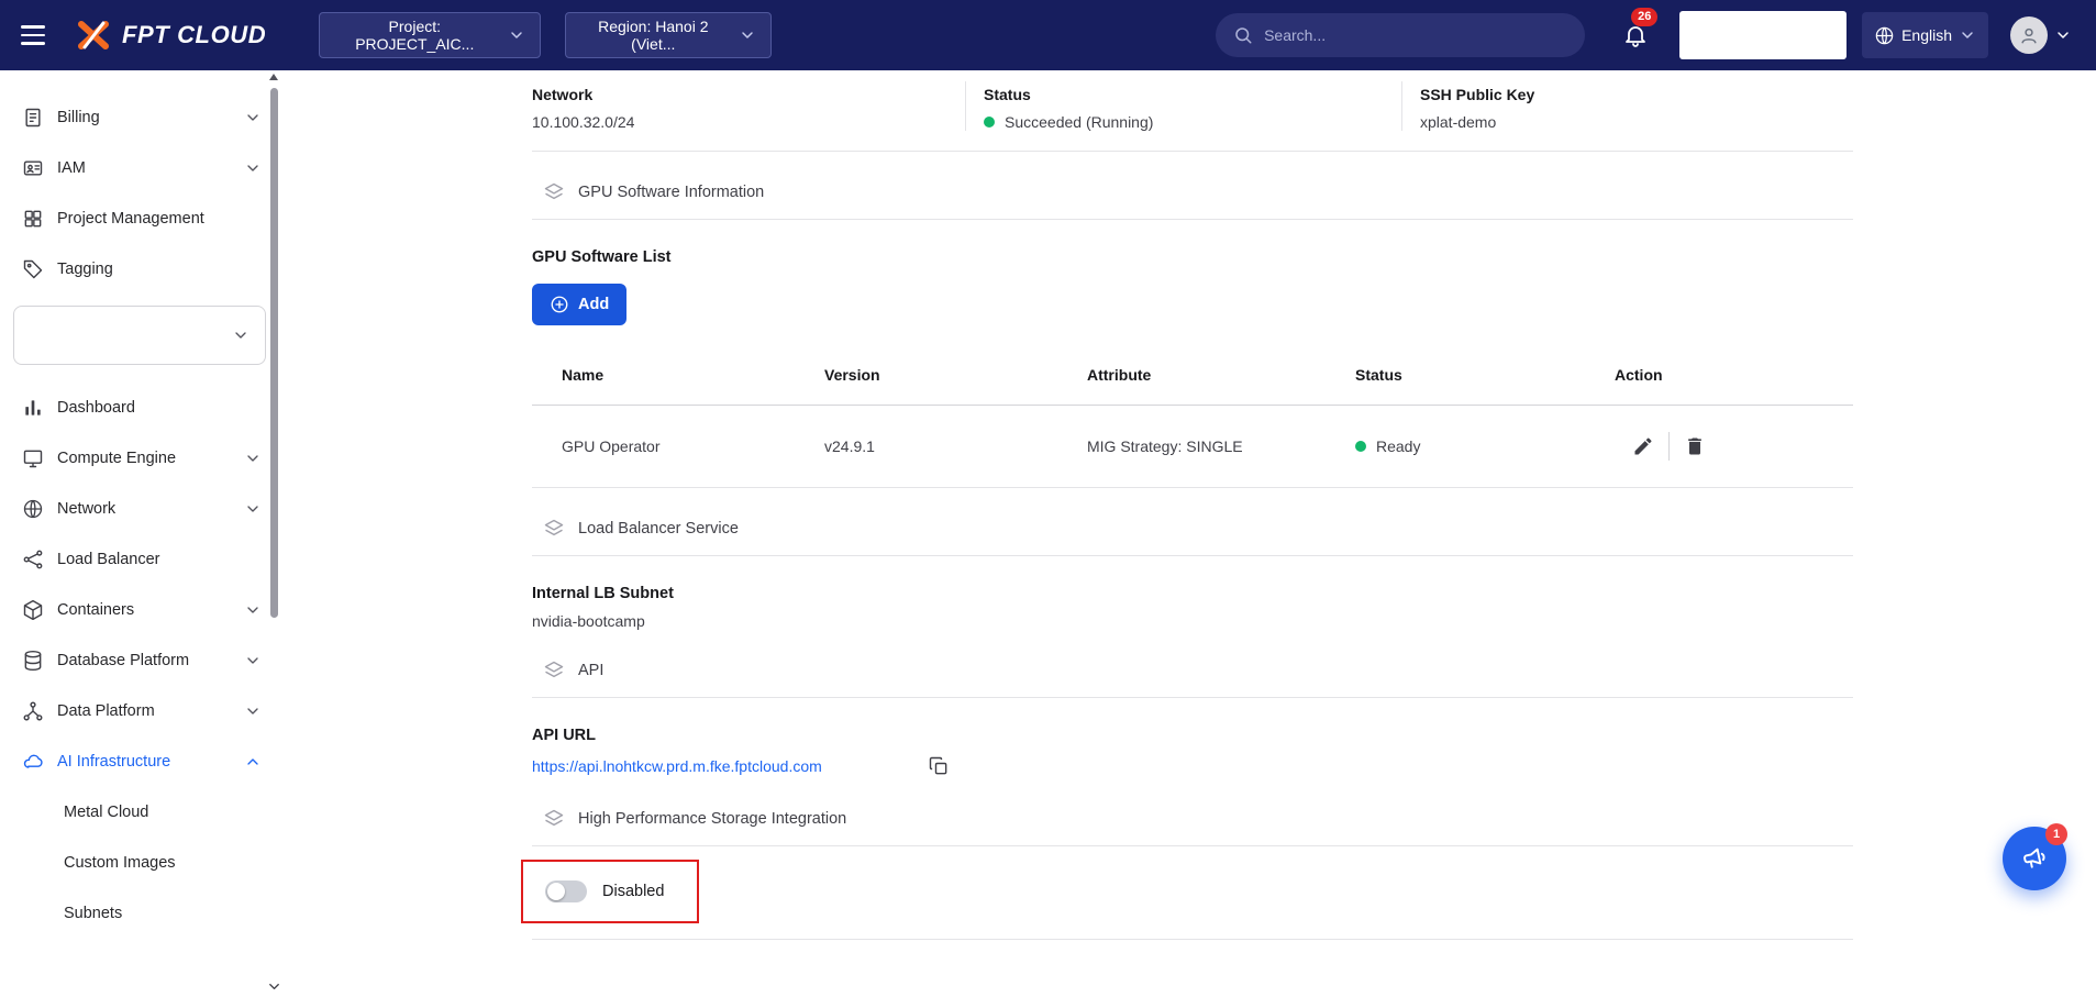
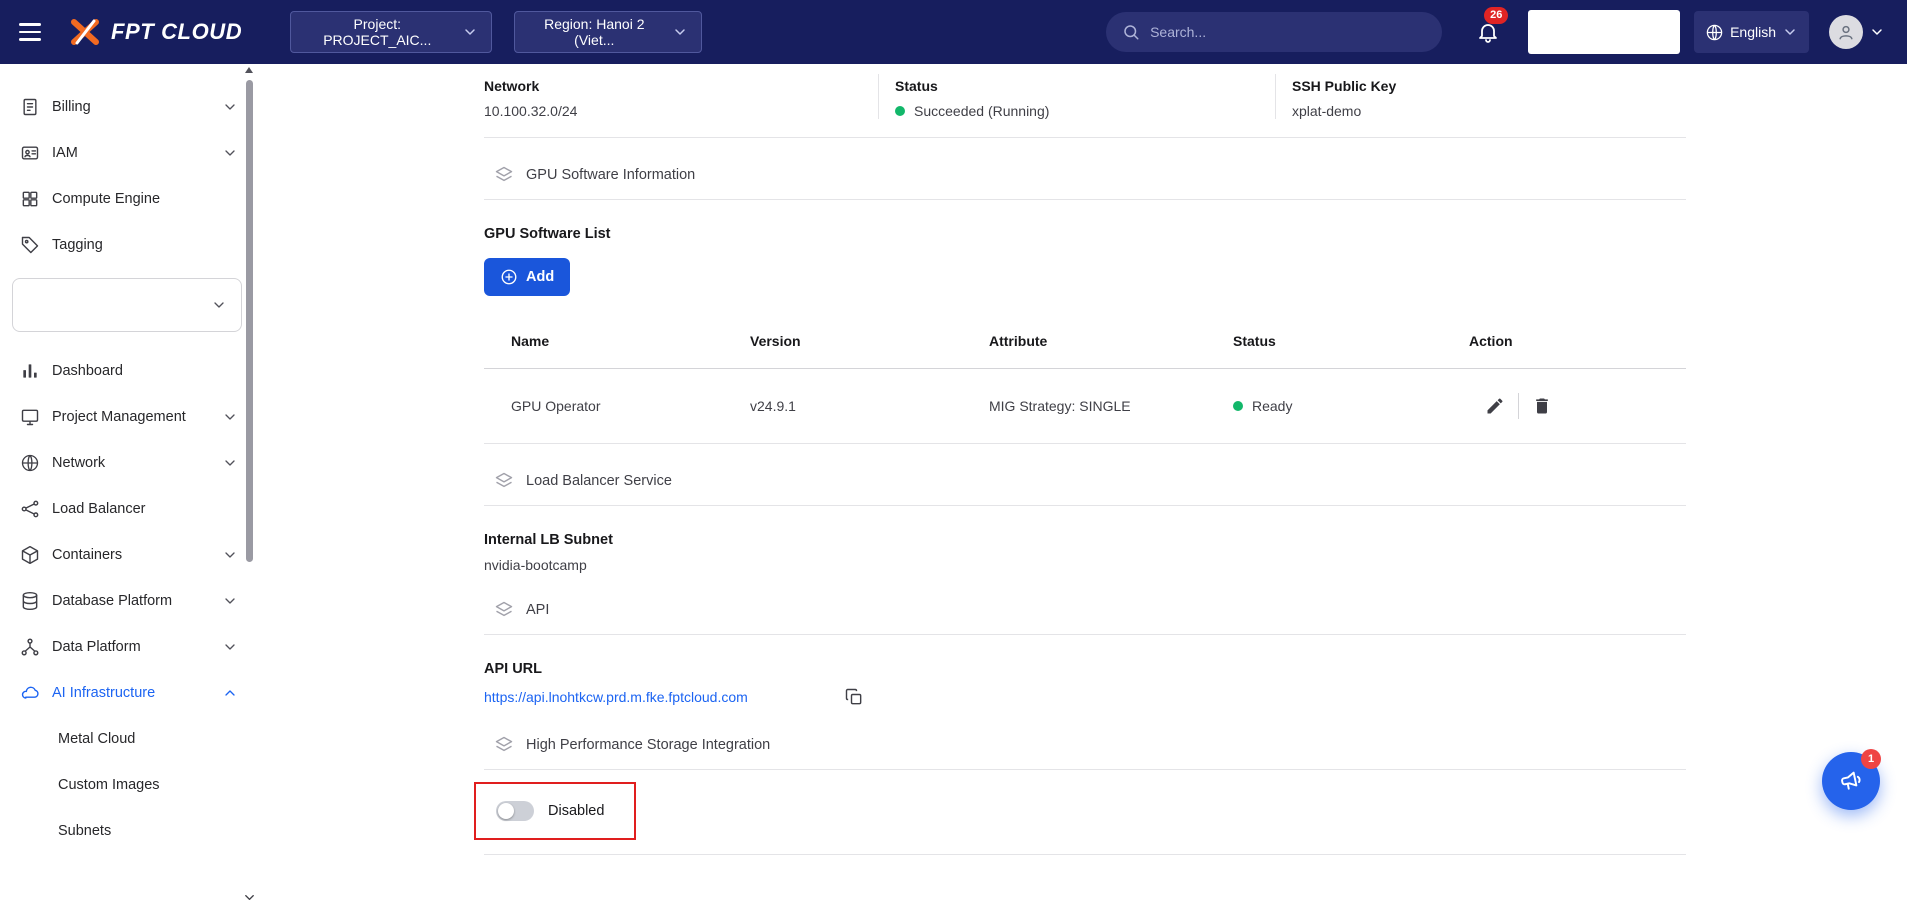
  FPT CLOUD
  Project: PROJECT_AIC...
  Region: Hanoi 2 (Viet...
  Search...
  26
  English
  Billing
  IAM
- Project Management
+ Compute Engine
  Tagging
  Dashboard
- Compute Engine
+ Project Management
  Network
  Load Balancer
  Containers
  Database Platform
  Data Platform
  AI Infrastructure
  Metal Cloud
  Custom Images
  Subnets
  Network
  10.100.32.0/24
  Status
  Succeeded (Running)
  SSH Public Key
  xplat-demo
  GPU Software Information
  GPU Software List
  Add
  Name	Version	Attribute	Status	Action
  GPU Operator	v24.9.1	MIG Strategy: SINGLE	Ready
  Load Balancer Service
  Internal LB Subnet
  nvidia-bootcamp
  API
  API URL
  https://api.lnohtkcw.prd.m.fke.fptcloud.com
  High Performance Storage Integration
  Disabled
  1
